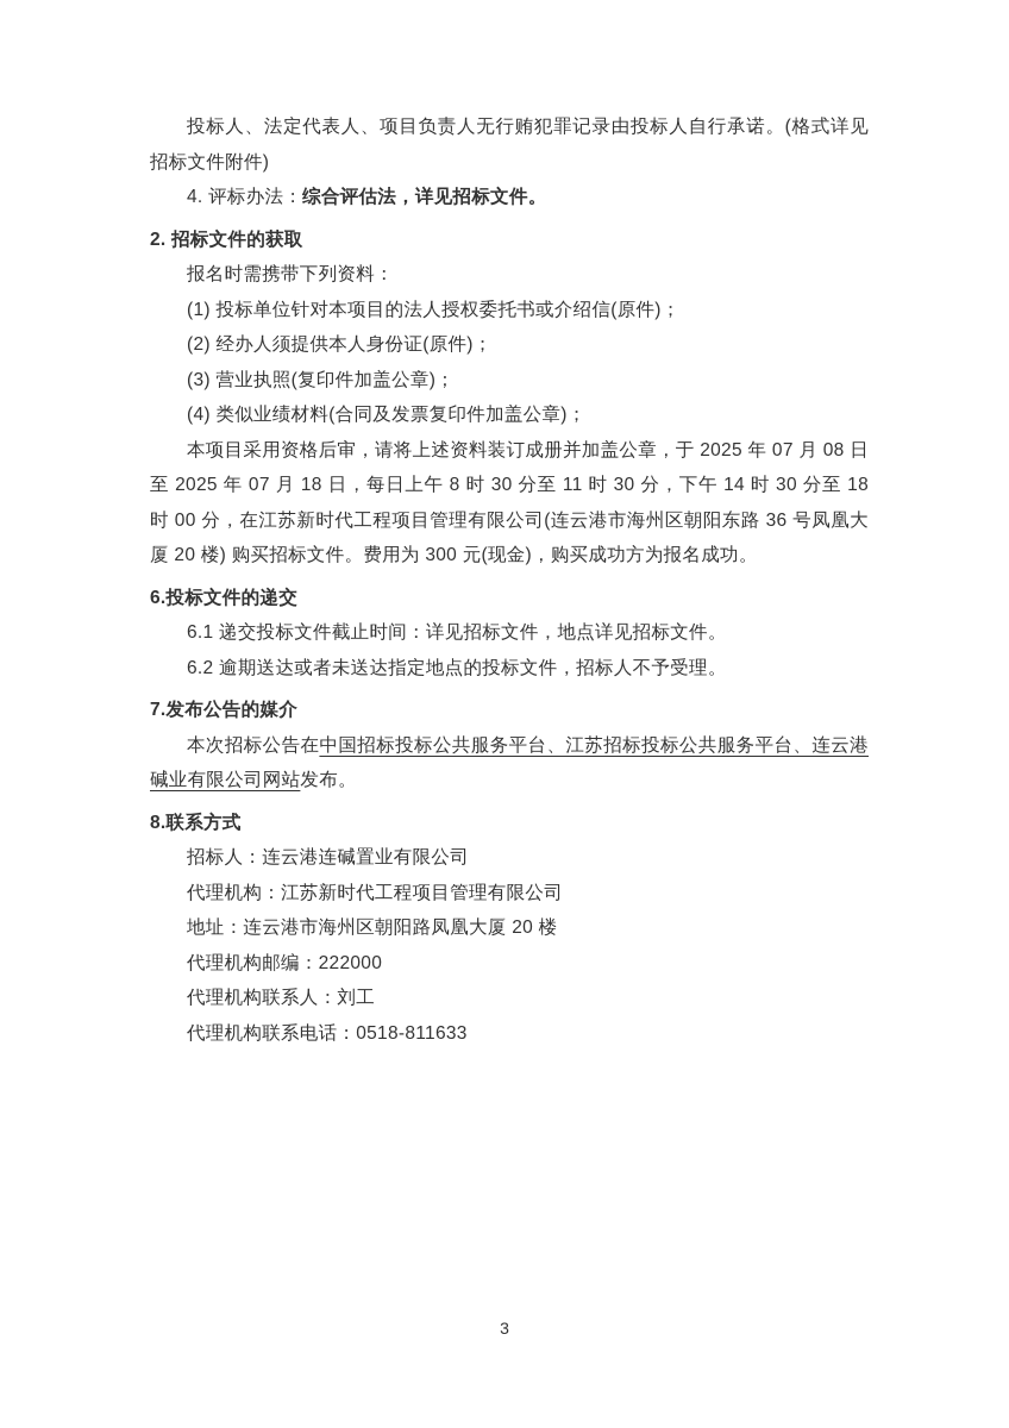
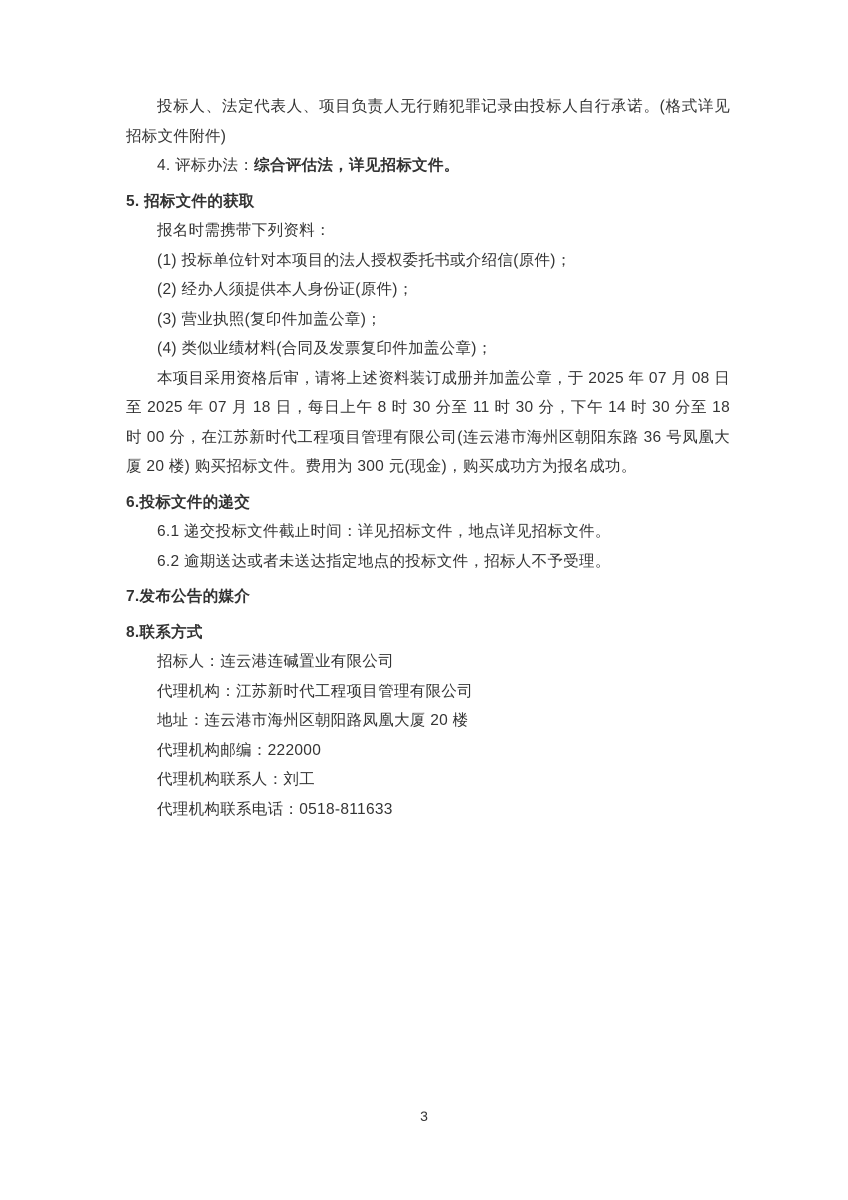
  投标人、法定代表人、项目负责人无行贿犯罪记录由投标人自行承诺。(格式详见招标文件附件)
  4. 评标办法：综合评估法，详见招标文件。
- 2. 招标文件的获取
+ 5. 招标文件的获取
  报名时需携带下列资料：
  (1) 投标单位针对本项目的法人授权委托书或介绍信(原件)；
  (2) 经办人须提供本人身份证(原件)；
  (3) 营业执照(复印件加盖公章)；
  (4) 类似业绩材料(合同及发票复印件加盖公章)；
  本项目采用资格后审，请将上述资料装订成册并加盖公章，于 2025 年 07 月 08 日至 2025 年 07 月 18 日，每日上午 8 时 30 分至 11 时 30 分，下午 14 时 30 分至 18 时 00 分，在江苏新时代工程项目管理有限公司(连云港市海州区朝阳东路 36 号凤凰大厦 20 楼) 购买招标文件。费用为 300 元(现金)，购买成功方为报名成功。
  6.投标文件的递交
  6.1 递交投标文件截止时间：详见招标文件，地点详见招标文件。
  6.2 逾期送达或者未送达指定地点的投标文件，招标人不予受理。
  7.发布公告的媒介
- 本次招标公告在中国招标投标公共服务平台、江苏招标投标公共服务平台、连云港碱业有限公司网站发布。
  8.联系方式
  招标人：连云港连碱置业有限公司
  代理机构：江苏新时代工程项目管理有限公司
  地址：连云港市海州区朝阳路凤凰大厦 20 楼
  代理机构邮编：222000
  代理机构联系人：刘工
  代理机构联系电话：0518-811633
  3
